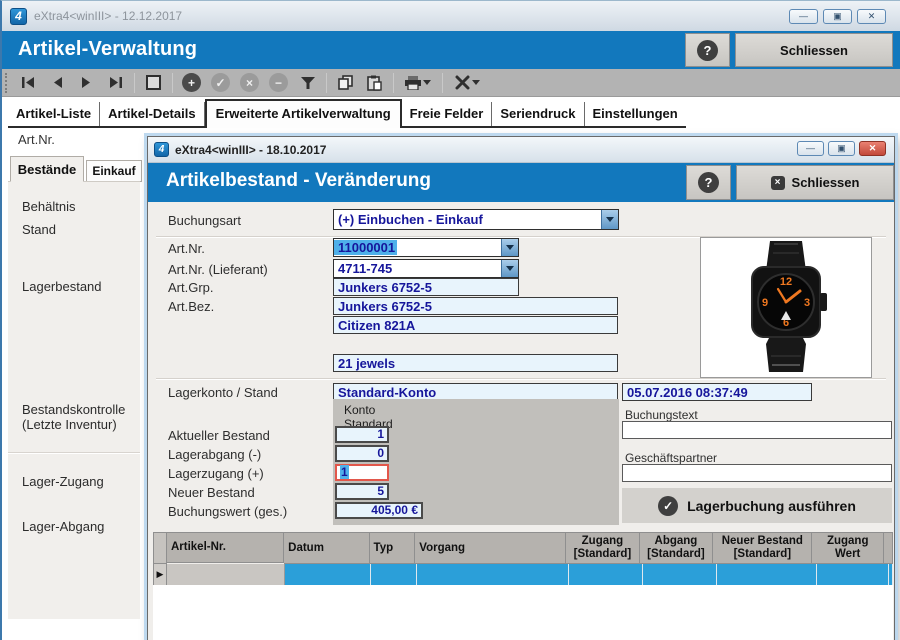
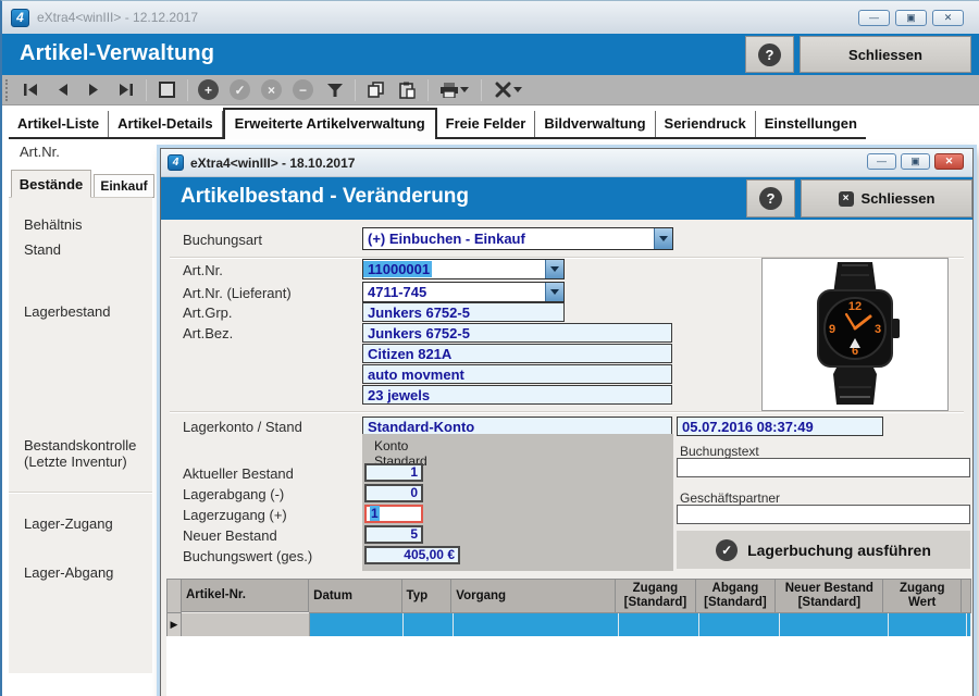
  4
  eXtra4<winIII> - 12.12.2017
  —
  ▣
  ✕
  Artikel-Verwaltung
  ?
  Schliessen
  +
  ✓
  ×
  −
  Artikel-Liste
  Artikel-Details
  Erweiterte Artikelverwaltung
  Freie Felder
+ Bildverwaltung
  Seriendruck
  Einstellungen
  Art.Nr.
  Bestände
  Einkauf
  Behältnis
  Stand
  Lagerbestand
  Bestandskontrolle
  (Letzte Inventur)
  Lager-Zugang
  Lager-Abgang
  4
  eXtra4<winIII> - 18.10.2017
  —
  ▣
  ✕
  Artikelbestand - Veränderung
  ?
  ×
  Schliessen
  Buchungsart
  (+) Einbuchen - Einkauf
  Art.Nr.
  11000001
  Art.Nr. (Lieferant)
  4711-745
  Art.Grp.
  Junkers 6752-5
  Art.Bez.
  Junkers 6752-5
  Citizen 821A
+ auto movment
- 21 jewels
+ 23 jewels
  12
  6
  9
  3
  Lagerkonto / Stand
  Standard-Konto
  05.07.2016 08:37:49
  Konto
  Standard
  Aktueller Bestand
  1
  Lagerabgang (-)
  0
  Lagerzugang (+)
  1
  Neuer Bestand
  5
  Buchungswert (ges.)
  405,00 €
  Buchungstext
  Geschäftspartner
  ✓
  Lagerbuchung ausführen
  Artikel-Nr.
  Datum
  Typ
  Vorgang
  Zugang
  [Standard]
  Abgang
  [Standard]
  Neuer Bestand
  [Standard]
  Zugang
  Wert
  ▶
